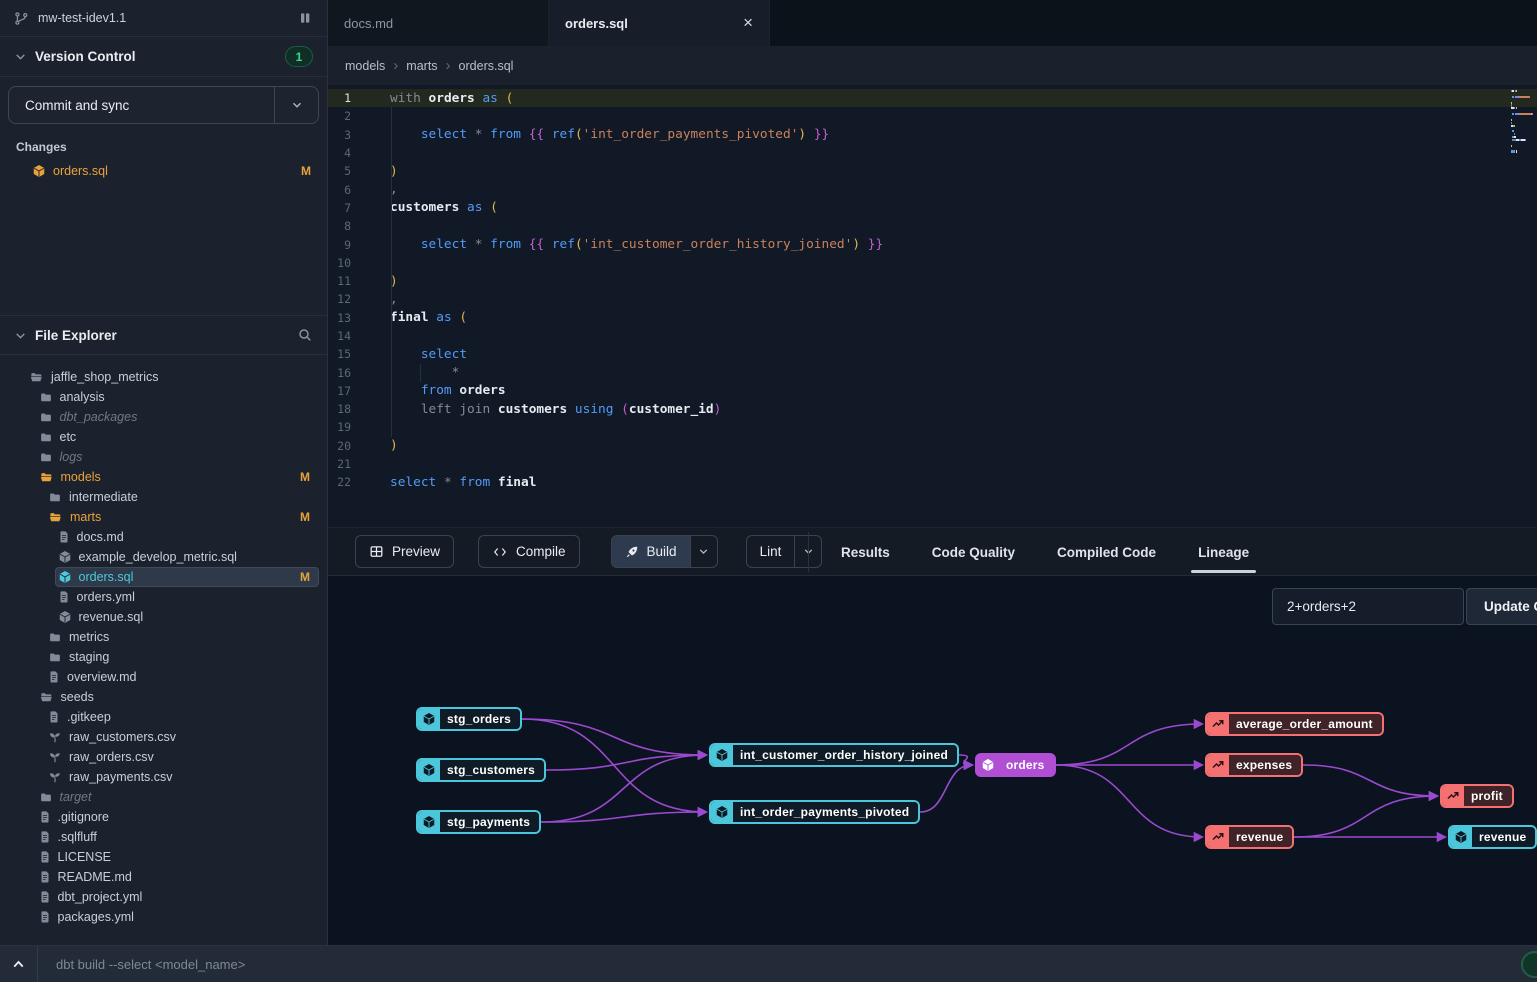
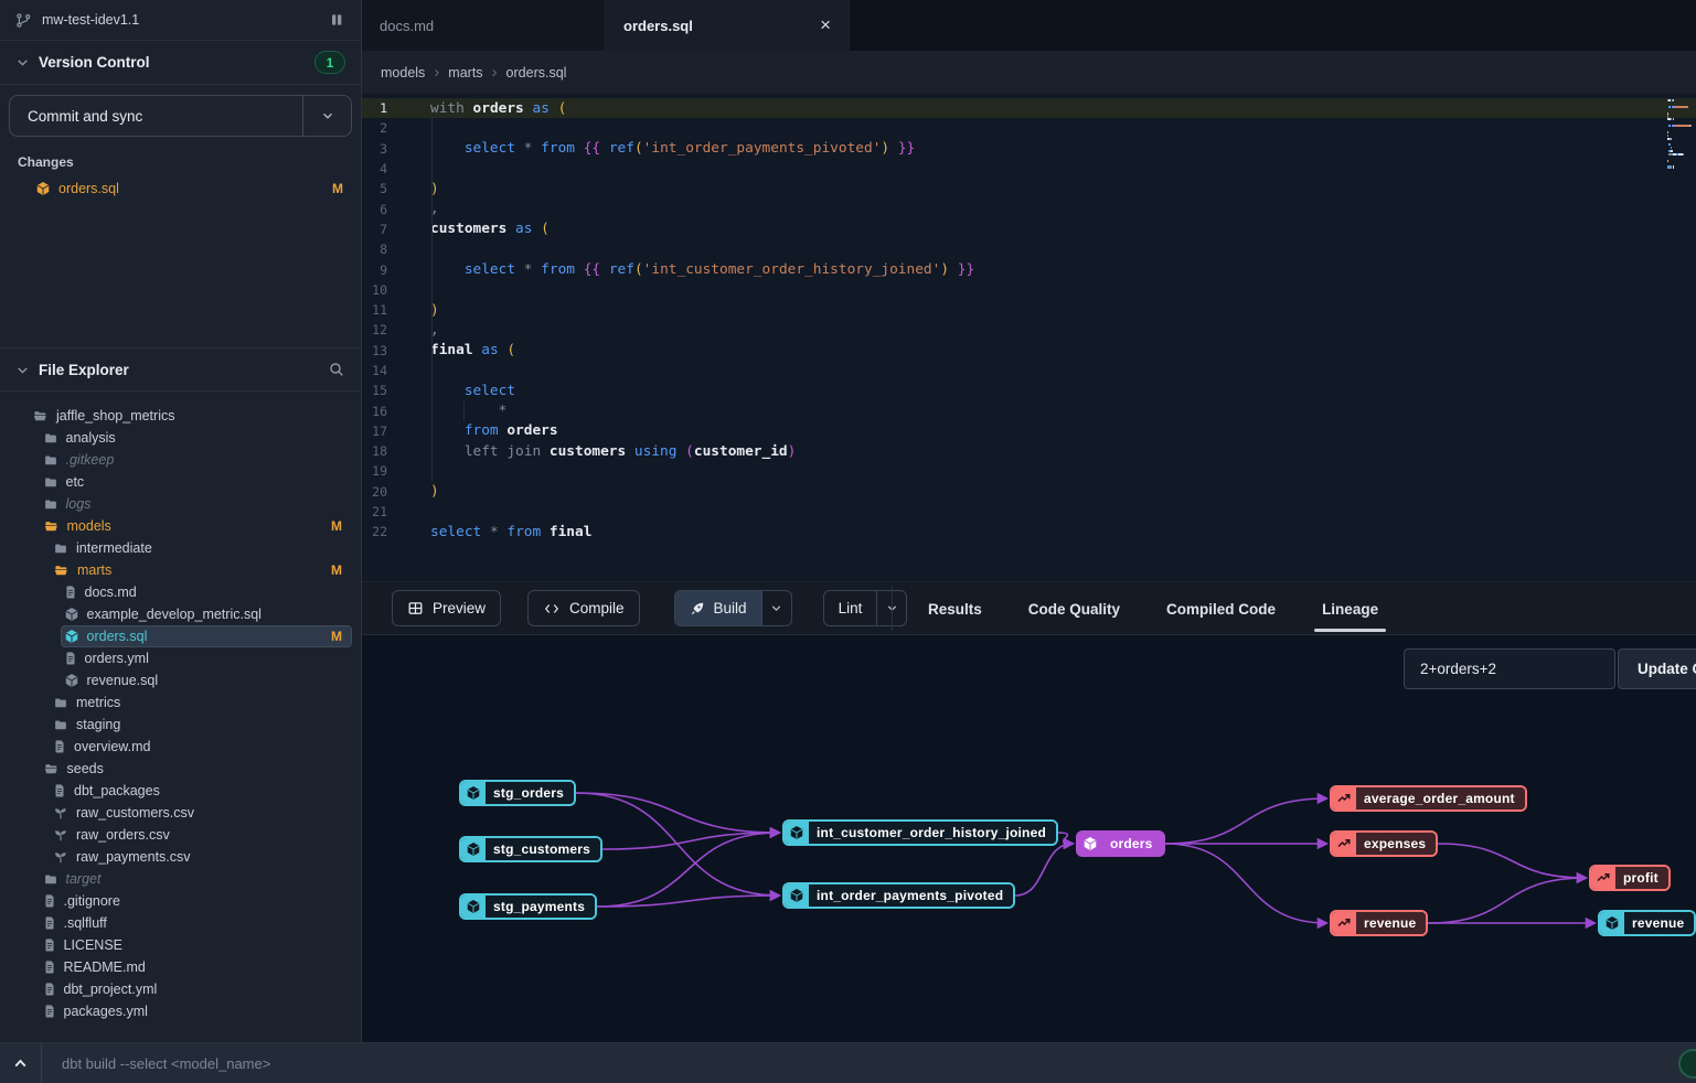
  mw-test-idev1.1
  Version Control
  1
  Commit and sync
  Changes
  orders.sql
  M
  File Explorer
  jaffle_shop_metrics
  analysis
- dbt_packages
+ .gitkeep
  etc
  logs
  models
  M
  intermediate
  marts
  M
  docs.md
  example_develop_metric.sql
  orders.sql
  M
  orders.yml
  revenue.sql
  metrics
  staging
  overview.md
  seeds
- .gitkeep
+ dbt_packages
  raw_customers.csv
  raw_orders.csv
  raw_payments.csv
  target
  .gitignore
  .sqlfluff
  LICENSE
  README.md
  dbt_project.yml
  packages.yml
  docs.md
  orders.sql
  ×
  models
  ›
  marts
  ›
  orders.sql
  1
  with orders as (
  2
  3
  select * from {{ ref('int_order_payments_pivoted') }}
  4
  5
  )
  6
  ,
  7
  customers as (
  8
  9
  select * from {{ ref('int_customer_order_history_joined') }}
  10
  11
  )
  12
  ,
  13
  final as (
  14
  15
  select
  16
  *
  17
  from orders
  18
  left join customers using (customer_id)
  19
  20
  )
  21
  22
  select * from final
  Preview
  Compile
  Build
  Lint
  Results
  Code Quality
  Compiled Code
  Lineage
  2+orders+2
  Update
  stg_orders
  stg_customers
  stg_payments
  int_customer_order_history_joined
  int_order_payments_pivoted
  orders
  average_order_amount
  expenses
  revenue
  profit
  revenue
  dbt build --select <model_name>
